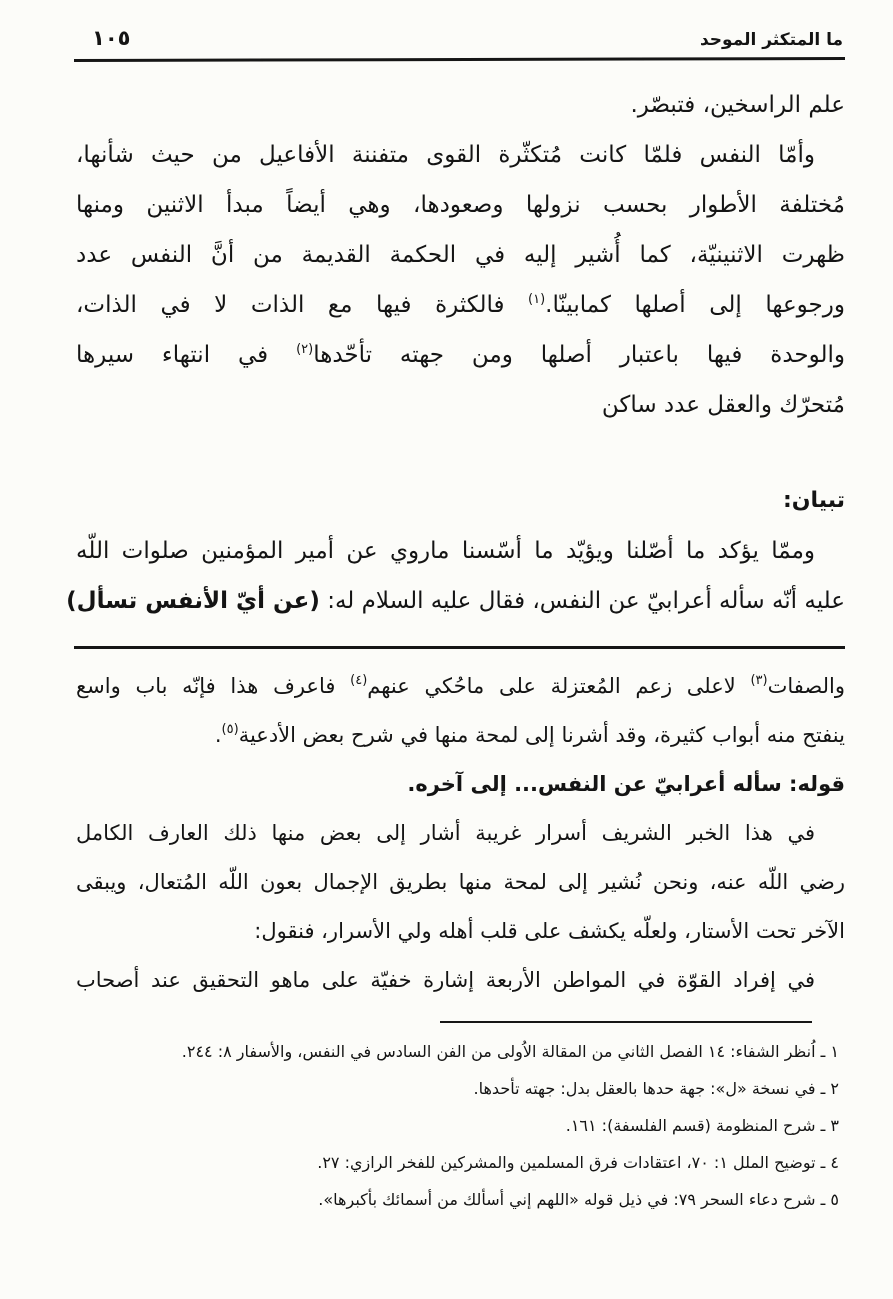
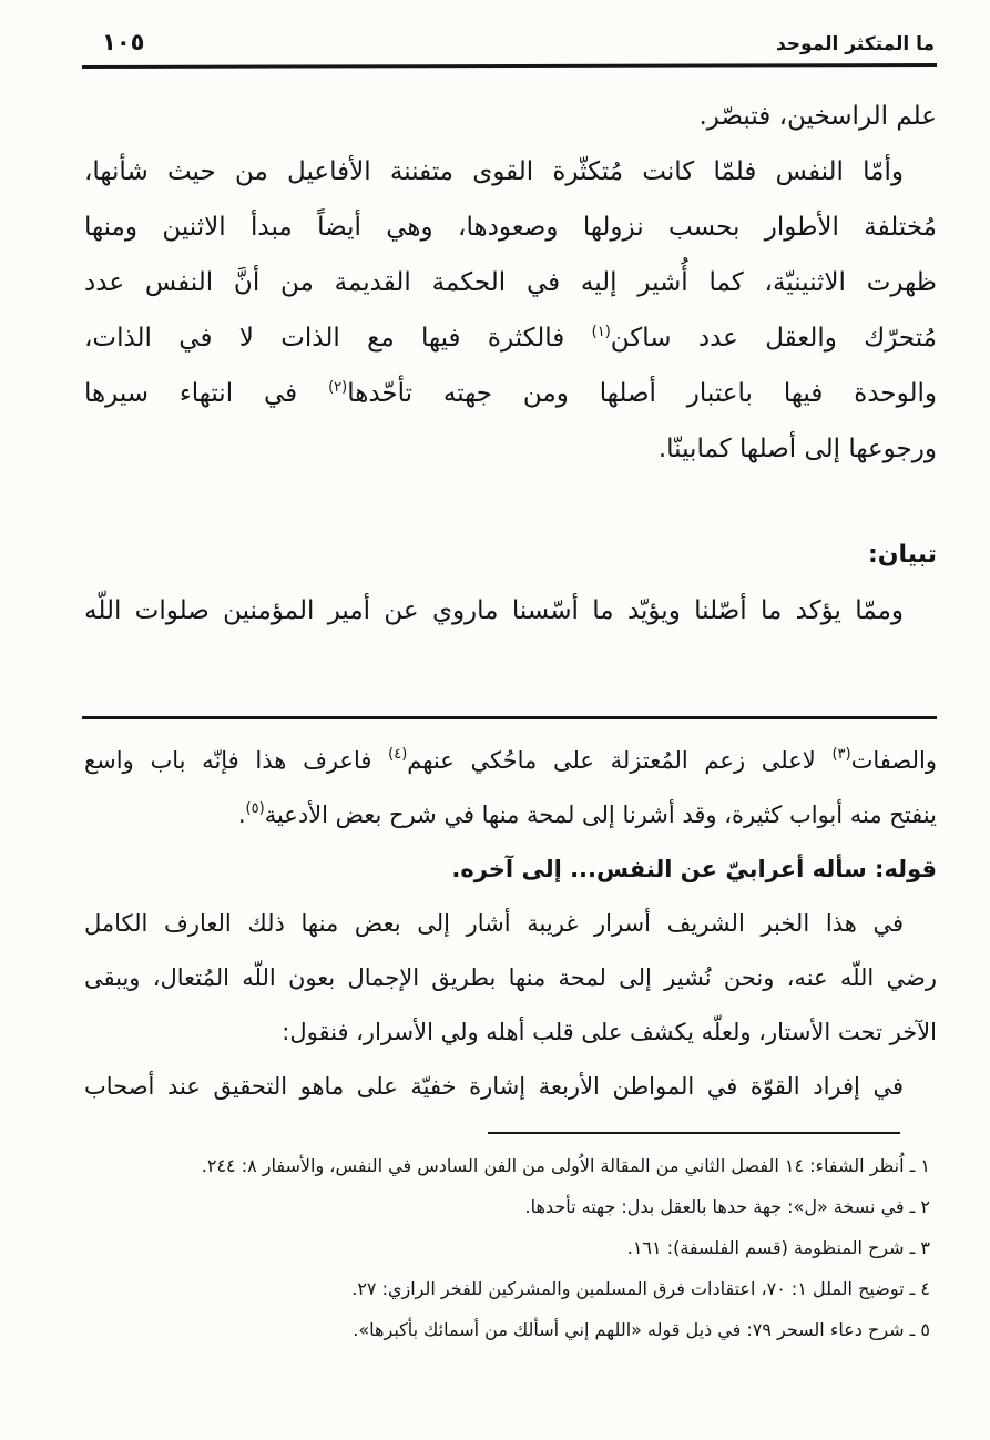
  ما المتكثر الموحد
  ١٠٥
  علم الراسخين، فتبصّر.
  وأمّا النفس فلمّا كانت مُتكثّرة القوى متفننة الأفاعيل من حيث شأنها،
  مُختلفة الأطوار بحسب نزولها وصعودها، وهي أيضاً مبدأ الاثنين ومنها
  ظهرت الاثنينيّة، كما أُشير إليه في الحكمة القديمة من أنَّ النفس عدد
- ورجوعها إلى أصلها كمابينّا.(١) فالكثرة فيها مع الذات لا في الذات،
+ مُتحرّك والعقل عدد ساكن(١) فالكثرة فيها مع الذات لا في الذات،
  والوحدة فيها باعتبار أصلها ومن جهته تأحّدها(٢) في انتهاء سيرها
- مُتحرّك والعقل عدد ساكن
+ ورجوعها إلى أصلها كمابينّا.
  تبيان:
  وممّا يؤكد ما أصّلنا ويؤيّد ما أسّسنا ماروي عن أمير المؤمنين صلوات اللّه
- عليه أنّه سأله أعرابيّ عن النفس، فقال عليه السلام له: (عن أيّ الأنفس تسأل)
  والصفات(٣) لاعلى زعم المُعتزلة على ماحُكي عنهم(٤) فاعرف هذا فإنّه باب واسع
  ينفتح منه أبواب كثيرة، وقد أشرنا إلى لمحة منها في شرح بعض الأدعية(٥).
  قوله: سأله أعرابيّ عن النفس... إلى آخره.
  في هذا الخبر الشريف أسرار غريبة أشار إلى بعض منها ذلك العارف الكامل
  رضي اللّه عنه، ونحن نُشير إلى لمحة منها بطريق الإجمال بعون اللّه المُتعال، ويبقى
  الآخر تحت الأستار، ولعلّه يكشف على قلب أهله ولي الأسرار، فنقول:
  في إفراد القوّة في المواطن الأربعة إشارة خفيّة على ماهو التحقيق عند أصحاب
  ١ ـ اُنظر الشفاء: ١٤ الفصل الثاني من المقالة الاُولى من الفن السادس في النفس، والأسفار ٨: ٢٤٤.
  ٢ ـ في نسخة «ل»: جهة حدها بالعقل بدل: جهته تأحدها.
  ٣ ـ شرح المنظومة (قسم الفلسفة): ١٦١.
  ٤ ـ توضيح الملل ١: ٧٠، اعتقادات فرق المسلمين والمشركين للفخر الرازي: ٢٧.
  ٥ ـ شرح دعاء السحر ٧٩: في ذيل قوله «اللهم إني أسألك من أسمائك بأكبرها».
